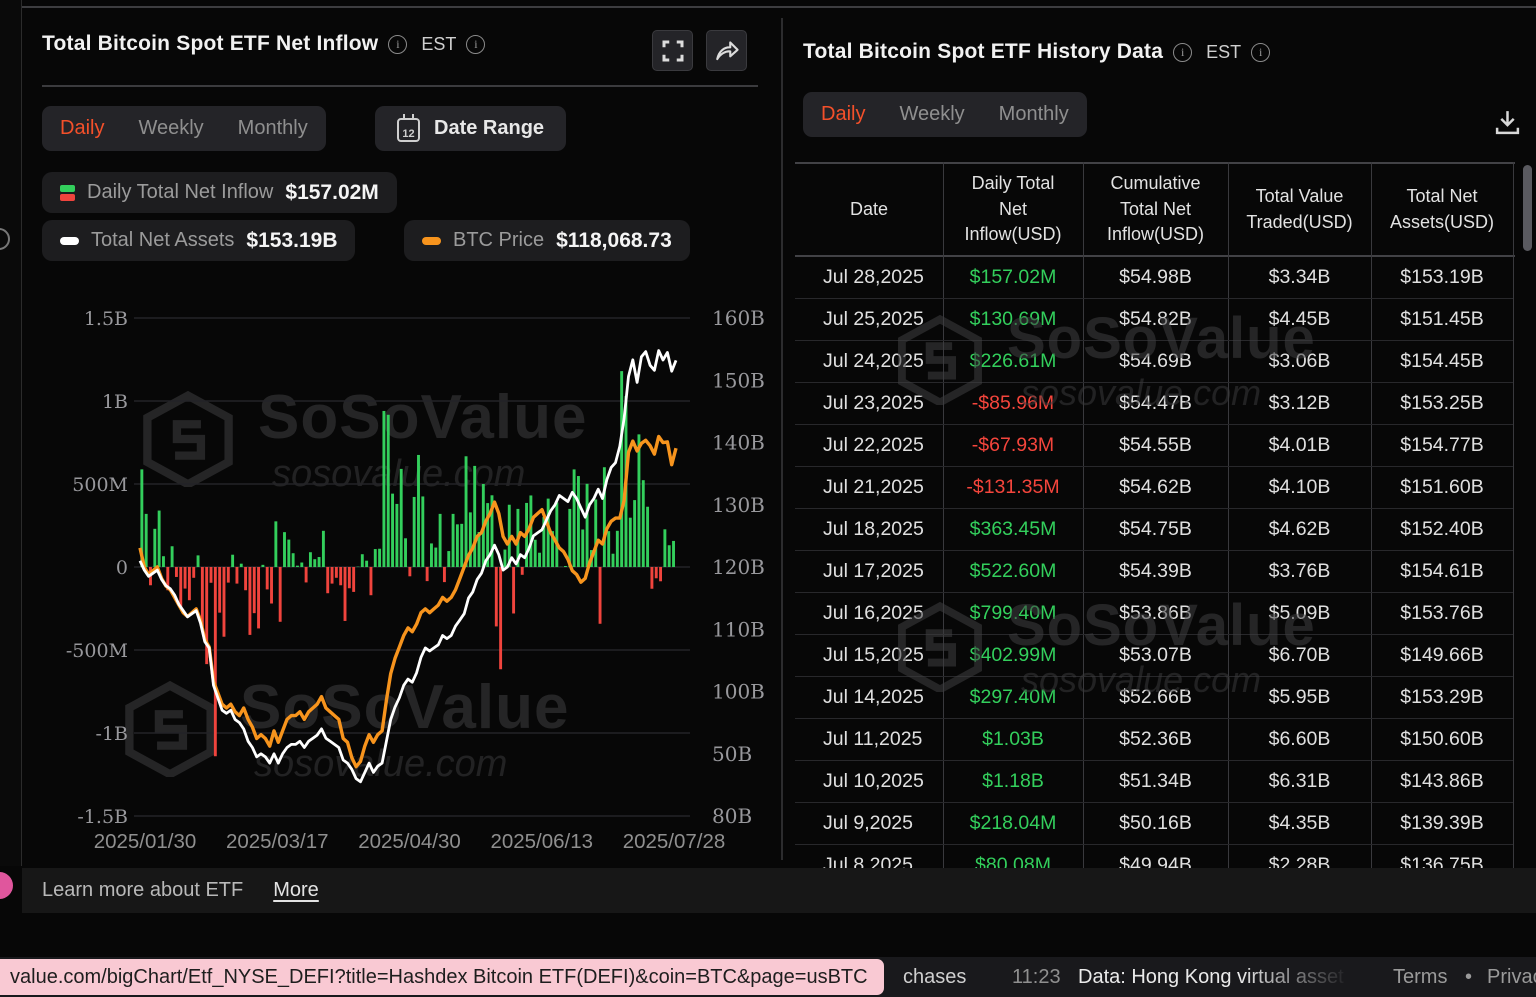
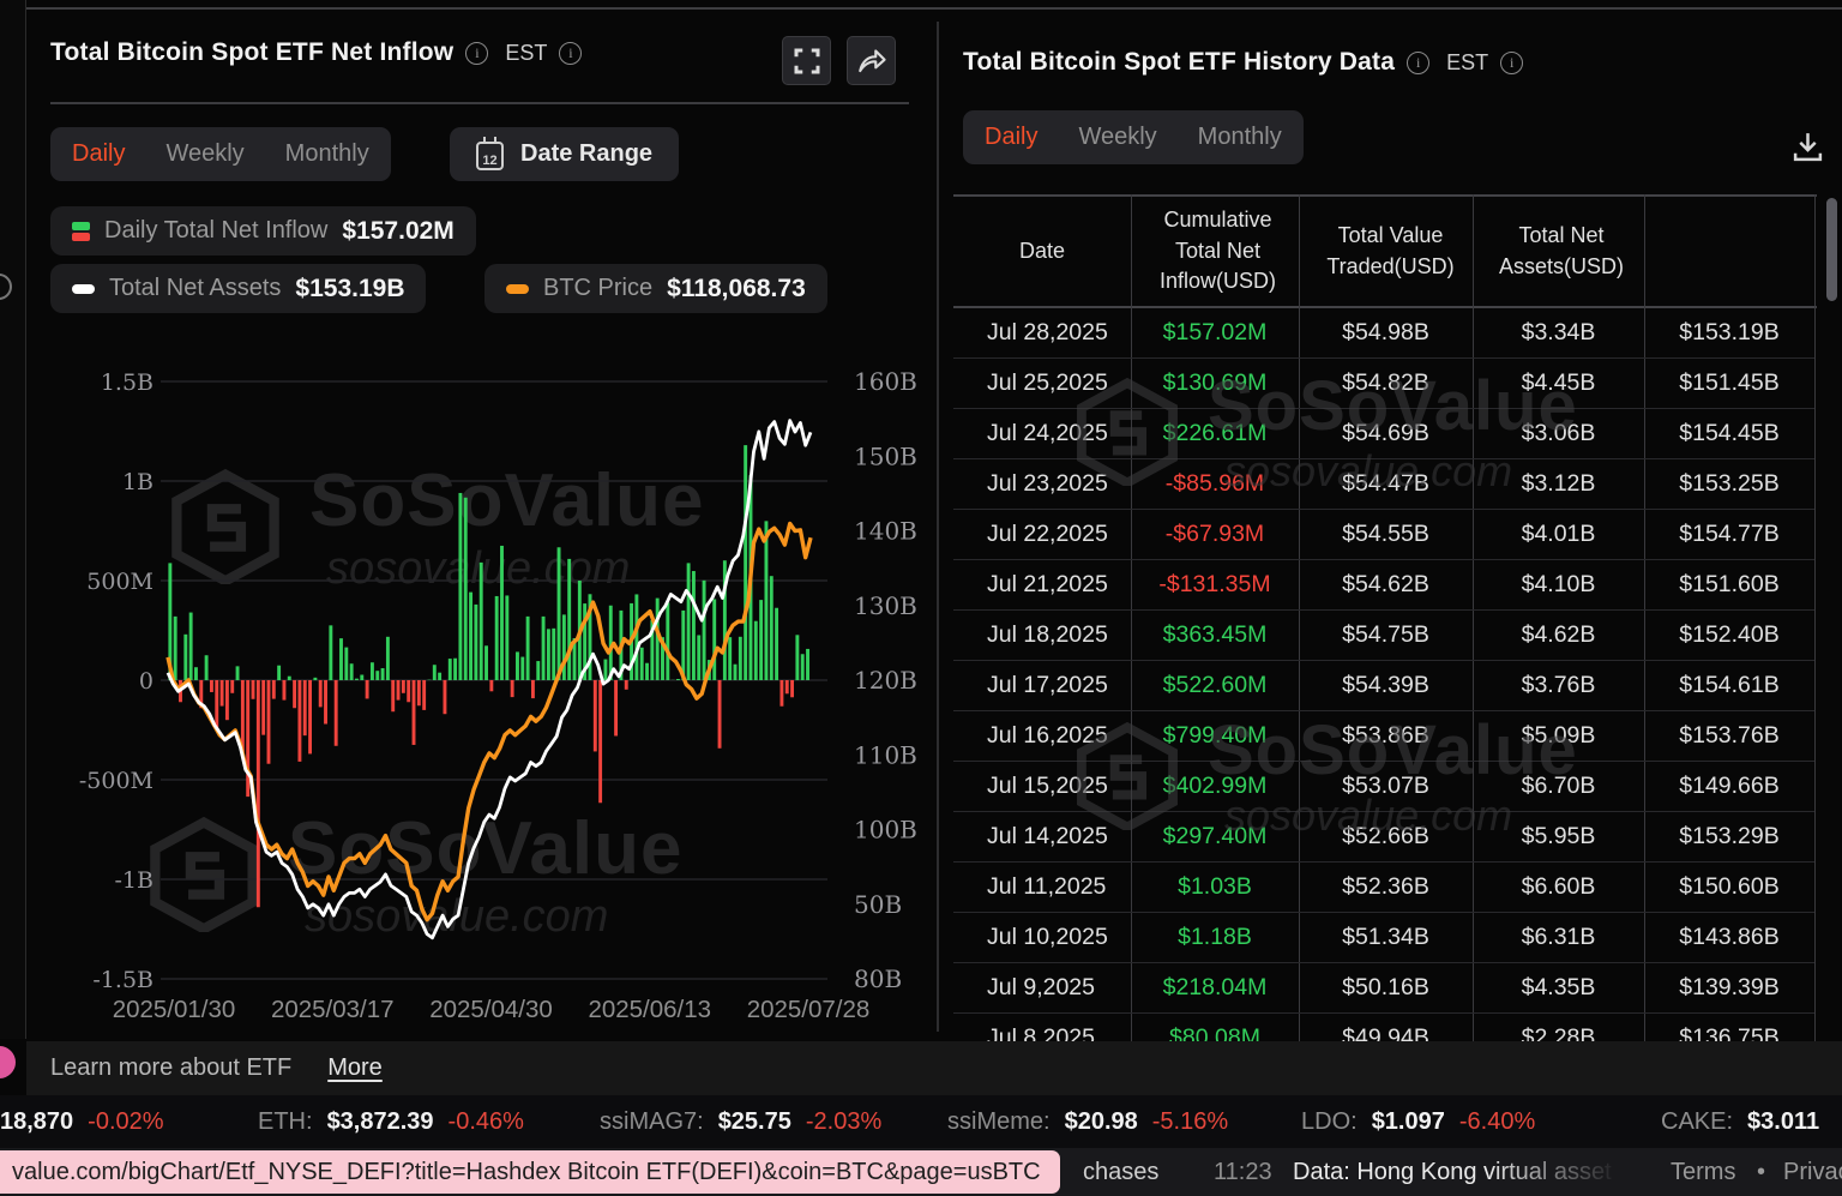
  Total Bitcoin Spot ETF Net Inflow
  i
  EST
  i
  Daily
  Weekly
  Monthly
  12
  Date Range
  Daily Total Net Inflow
  $157.02M
  Total Net Assets
  $153.19B
  BTC Price
  $118,068.73
  SoSoValue
  sosovalue.com
  SoSoValue
  sosovaue.com
  1.5B
  1B
  500M
  0
  -500M
  -1B
  -1.5B
  160B
  150B
  140B
  130B
  120B
  110B
  100B
  50B
  80B
  2025/01/30
  2025/03/17
  2025/04/30
  2025/06/13
  2025/07/28
  Total Bitcoin Spot ETF History Data
  i
  EST
  i
  Daily
  Weekly
  Monthly
  Date
- Daily Total Net Inflow(USD)
  Cumulative Total Net Inflow(USD)
  Total Value Traded(USD)
  Total Net Assets(USD)
  Jul 28,2025
  $157.02M
  $54.98B
  $3.34B
  $153.19B
  Jul 25,2025
  $130.69M
  $54.82B
  $4.45B
  $151.45B
  Jul 24,2025
  $226.61M
  $54.69B
  $3.06B
  $154.45B
  Jul 23,2025
  -$85.96M
  $54.47B
  $3.12B
  $153.25B
  Jul 22,2025
  -$67.93M
  $54.55B
  $4.01B
  $154.77B
  Jul 21,2025
  -$131.35M
  $54.62B
  $4.10B
  $151.60B
  Jul 18,2025
  $363.45M
  $54.75B
  $4.62B
  $152.40B
  Jul 17,2025
  $522.60M
  $54.39B
  $3.76B
  $154.61B
  Jul 16,2025
  $799.40M
  $53.86B
  $5.09B
  $153.76B
  Jul 15,2025
  $402.99M
  $53.07B
  $6.70B
  $149.66B
  Jul 14,2025
  $297.40M
  $52.66B
  $5.95B
  $153.29B
  Jul 11,2025
  $1.03B
  $52.36B
  $6.60B
  $150.60B
  Jul 10,2025
  $1.18B
  $51.34B
  $6.31B
  $143.86B
  Jul 9,2025
  $218.04M
  $50.16B
  $4.35B
  $139.39B
  Jul 8,2025
  $80.08M
  $49.94B
  $2.28B
  $136.75B
  SoSoValue
  sosovalue.com
  SoSoValue
  sosovalue.com
  Learn more about ETF
  More
+ 18,870
+ -0.02%
+ ETH:
+ $3,872.39
+ -0.46%
+ ssiMAG7:
+ $25.75
+ -2.03%
+ ssiMeme:
+ $20.98
+ -5.16%
+ LDO:
+ $1.097
+ -6.40%
+ CAKE:
+ $3.011
  value.com/bigChart/Etf_NYSE_DEFI?title=Hashdex Bitcoin ETF(DEFI)&coin=BTC&page=usBTC
  chases
  11:23
  Terms
  •
  Priva
